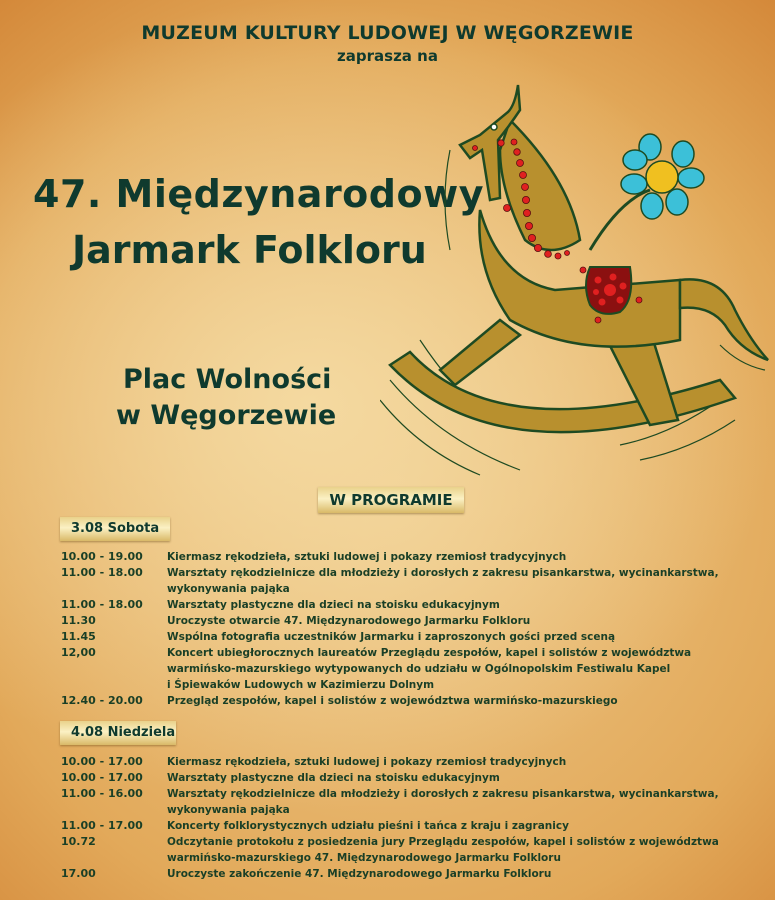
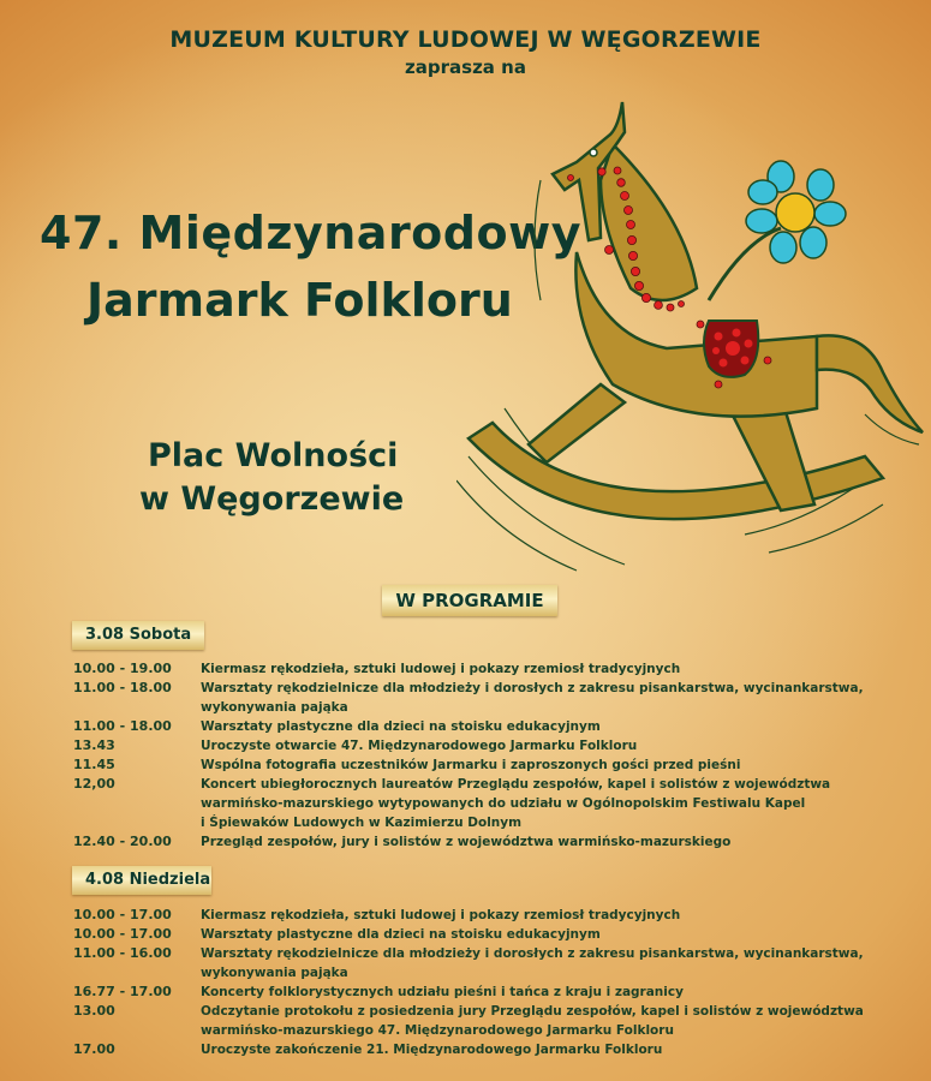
  MUZEUM KULTURY LUDOWEJ W WĘGORZEWIE
  zaprasza na
  47. Międzynarodowy
  Jarmark Folkloru
  Plac Wolności
  w Węgorzewie
  W PROGRAMIE
  3.08 Sobota
  10.00 - 19.00
  Kiermasz rękodzieła, sztuki ludowej i pokazy rzemiosł tradycyjnych
  11.00 - 18.00
  Warsztaty rękodzielnicze dla młodzieży i dorosłych z zakresu pisankarstwa, wycinankarstwa,
  wykonywania pająka
  11.00 - 18.00
  Warsztaty plastyczne dla dzieci na stoisku edukacyjnym
- 11.30
+ 13.43
  Uroczyste otwarcie 47. Międzynarodowego Jarmarku Folkloru
  11.45
- Wspólna fotografia uczestników Jarmarku i zaproszonych gości przed sceną
+ Wspólna fotografia uczestników Jarmarku i zaproszonych gości przed pieśni
  12,00
  Koncert ubiegłorocznych laureatów Przeglądu zespołów, kapel i solistów z województwa
  warmińsko-mazurskiego wytypowanych do udziału w Ogólnopolskim Festiwalu Kapel
  i Śpiewaków Ludowych w Kazimierzu Dolnym
  12.40 - 20.00
- Przegląd zespołów, kapel i solistów z województwa warmińsko-mazurskiego
+ Przegląd zespołów, jury i solistów z województwa warmińsko-mazurskiego
  4.08 Niedziela
  10.00 - 17.00
  Kiermasz rękodzieła, sztuki ludowej i pokazy rzemiosł tradycyjnych
  10.00 - 17.00
  Warsztaty plastyczne dla dzieci na stoisku edukacyjnym
  11.00 - 16.00
  Warsztaty rękodzielnicze dla młodzieży i dorosłych z zakresu pisankarstwa, wycinankarstwa,
  wykonywania pająka
- 11.00 - 17.00
+ 16.77 - 17.00
  Koncerty folklorystycznych udziału pieśni i tańca z kraju i zagranicy
- 10.72
+ 13.00
  Odczytanie protokołu z posiedzenia jury Przeglądu zespołów, kapel i solistów z województwa
  warmińsko-mazurskiego 47. Międzynarodowego Jarmarku Folkloru
  17.00
- Uroczyste zakończenie 47. Międzynarodowego Jarmarku Folkloru
+ Uroczyste zakończenie 21. Międzynarodowego Jarmarku Folkloru
